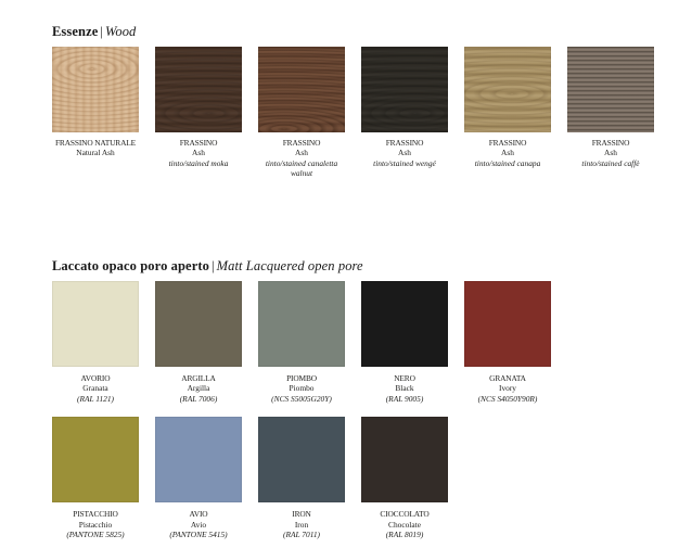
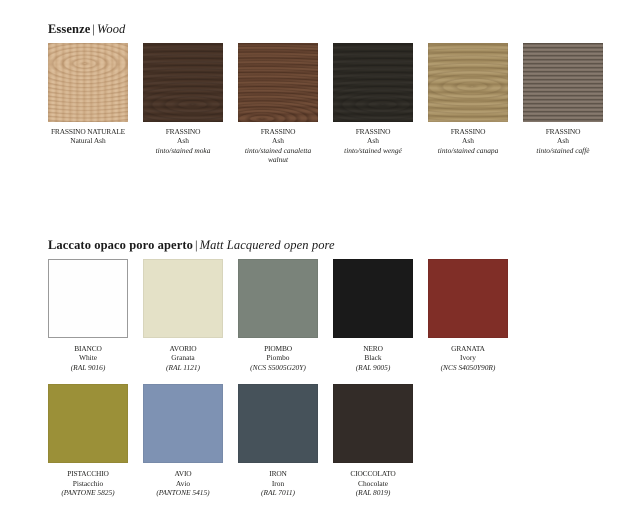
  Essenze | Wood
  FRASSINO NATURALE
  Natural Ash
  FRASSINO
  Ash
  tinto/stained moka
  FRASSINO
  Ash
  tinto/stained canaletta walnut
  FRASSINO
  Ash
  tinto/stained wengé
  FRASSINO
  Ash
  tinto/stained canapa
  FRASSINO
  Ash
  tinto/stained caffè
  Laccato opaco poro aperto | Matt Lacquered open pore
+ BIANCO
+ White
+ (RAL 9016)
  AVORIO
  Granata
  (RAL 1121)
- ARGILLA
- Argilla
- (RAL 7006)
  PIOMBO
  Piombo
  (NCS S5005G20Y)
  NERO
  Black
  (RAL 9005)
  GRANATA
  Ivory
  (NCS S4050Y90R)
  PISTACCHIO
  Pistacchio
  (PANTONE 5825)
  AVIO
  Avio
  (PANTONE 5415)
  IRON
  Iron
  (RAL 7011)
  CIOCCOLATO
  Chocolate
  (RAL 8019)
